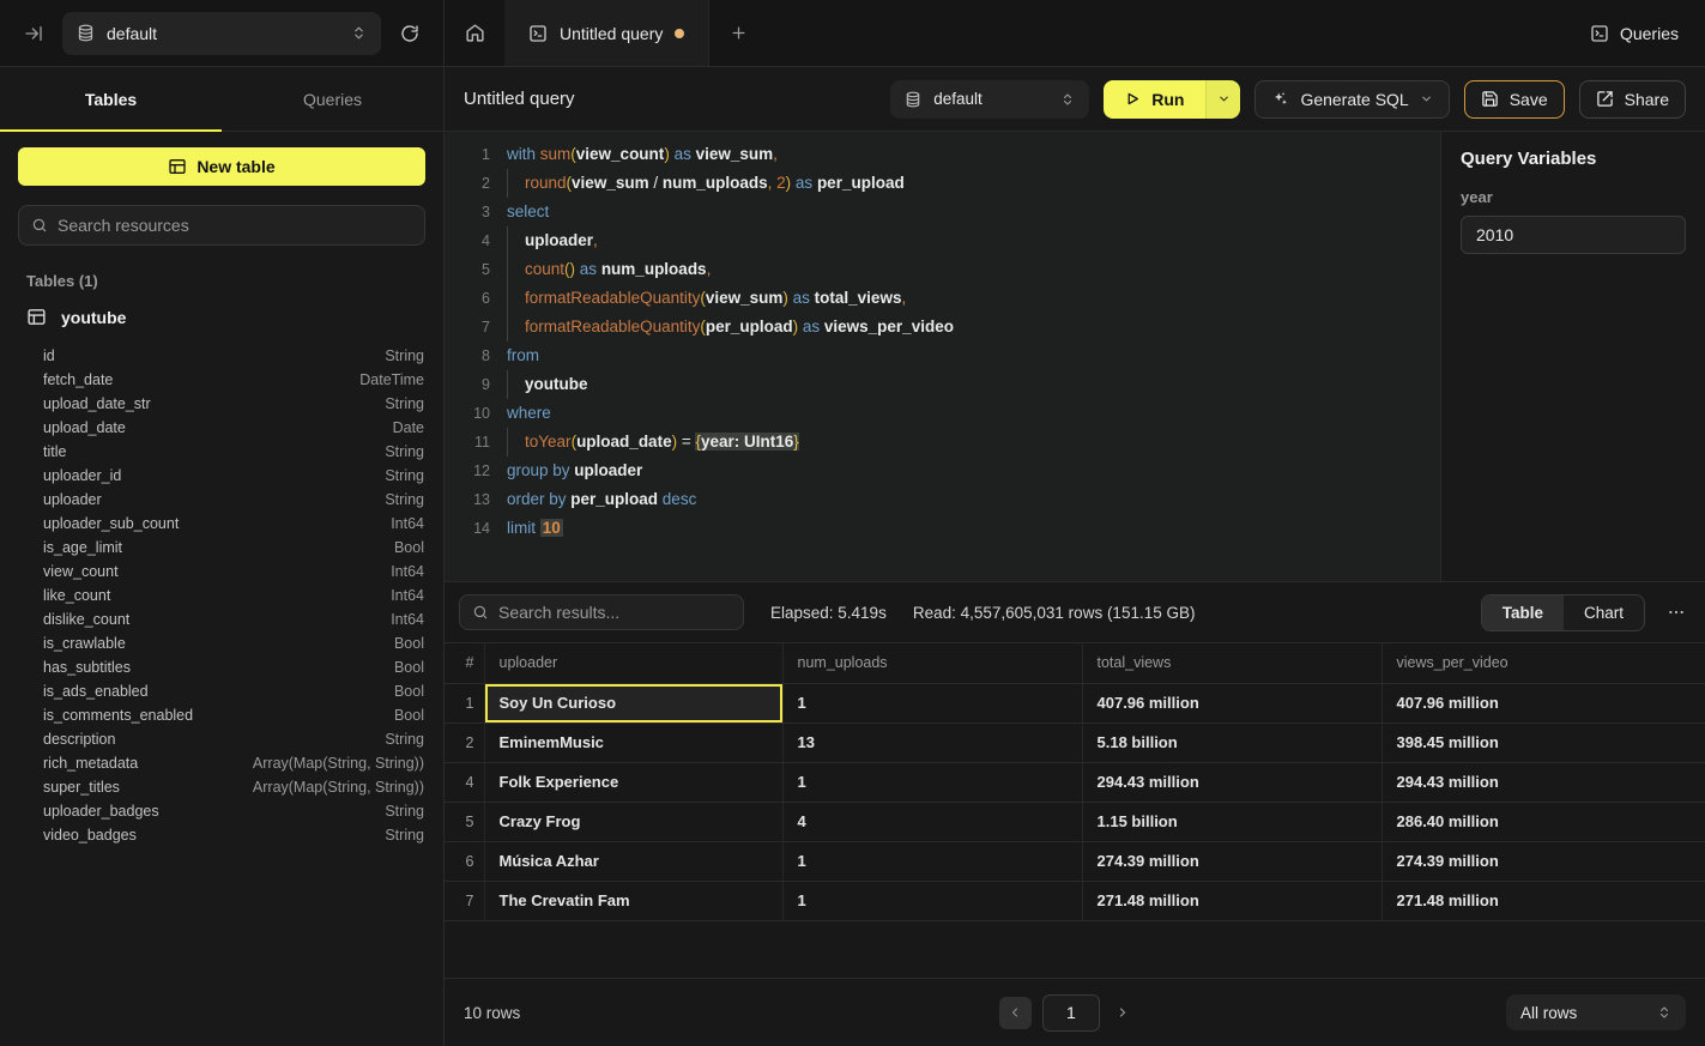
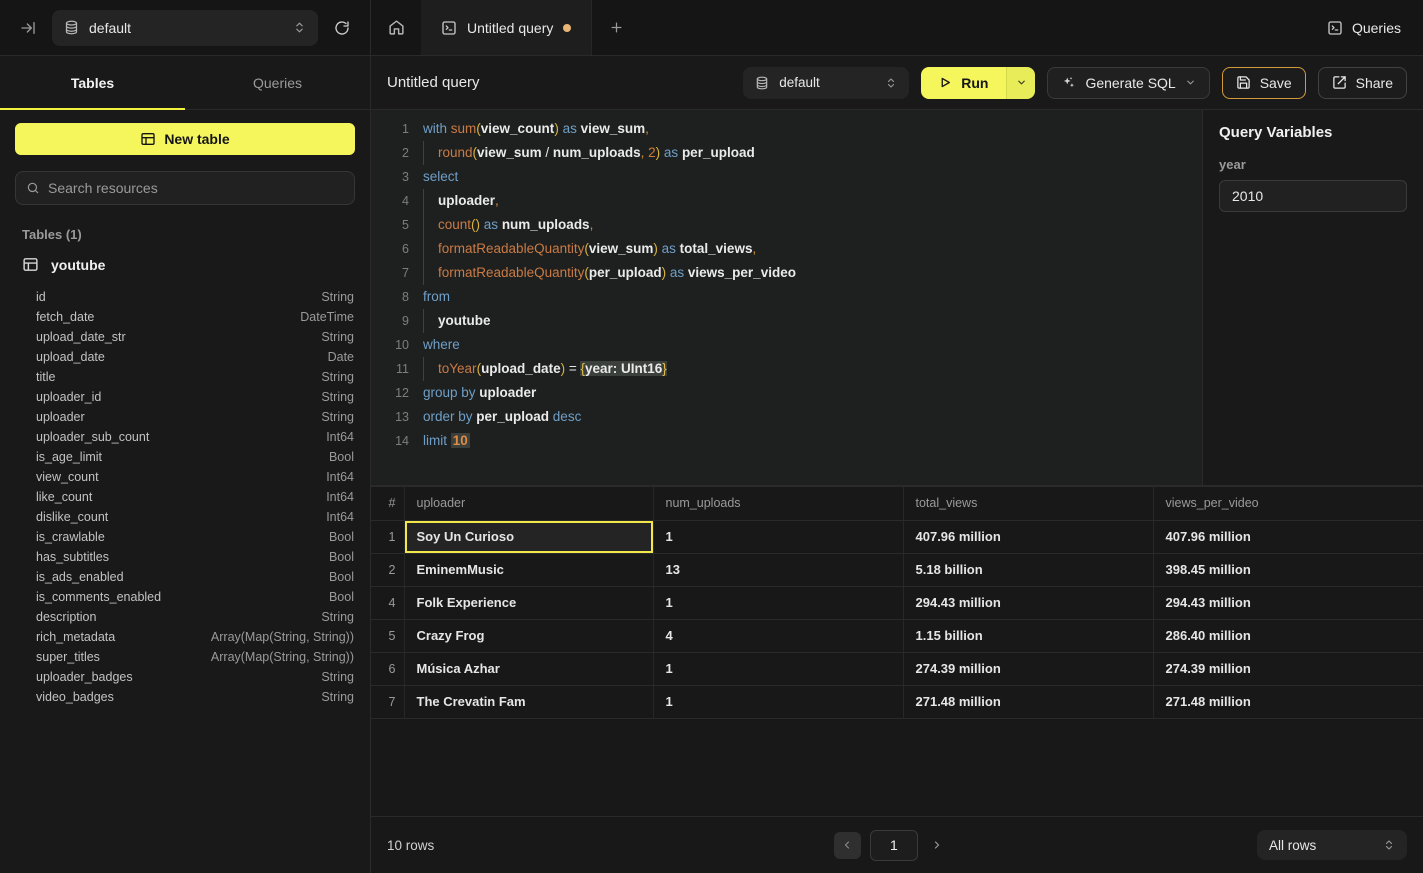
  default
  Tables
  Queries
  New table
  Search resources
  Tables (1)
  youtube
  id
  String
  fetch_date
  DateTime
  upload_date_str
  String
  upload_date
  Date
  title
  String
  uploader_id
  String
  uploader
  String
  uploader_sub_count
  Int64
  is_age_limit
  Bool
  view_count
  Int64
  like_count
  Int64
  dislike_count
  Int64
  is_crawlable
  Bool
  has_subtitles
  Bool
  is_ads_enabled
  Bool
  is_comments_enabled
  Bool
  description
  String
  rich_metadata
  Array(Map(String, String))
  super_titles
  Array(Map(String, String))
  uploader_badges
  String
  video_badges
  String
  Untitled query
  Queries
  Untitled query
  default
  Run
  Generate SQL
  Save
  Share
  1
  with sum(view_count) as view_sum,
  2
  round(view_sum / num_uploads, 2) as per_upload
  3
  select
  4
  uploader,
  5
  count() as num_uploads,
  6
  formatReadableQuantity(view_sum) as total_views,
  7
  formatReadableQuantity(per_upload) as views_per_video
  8
  from
  9
  youtube
  10
  where
  11
  toYear(upload_date) = {year: UInt16}
  12
  group by uploader
  13
  order by per_upload desc
  14
  limit 10
  Query Variables
  year
  2010
- Search results...
- Elapsed: 5.419s
- Read: 4,557,605,031 rows (151.15 GB)
- Table
- Chart
  #	uploader	num_uploads	total_views	views_per_video
  1	Soy Un Curioso	1	407.96 million	407.96 million
  2	EminemMusic	13	5.18 billion	398.45 million
  4	Folk Experience	1	294.43 million	294.43 million
  5	Crazy Frog	4	1.15 billion	286.40 million
  6	Música Azhar	1	274.39 million	274.39 million
  7	The Crevatin Fam	1	271.48 million	271.48 million
  10 rows
  1
  All rows
